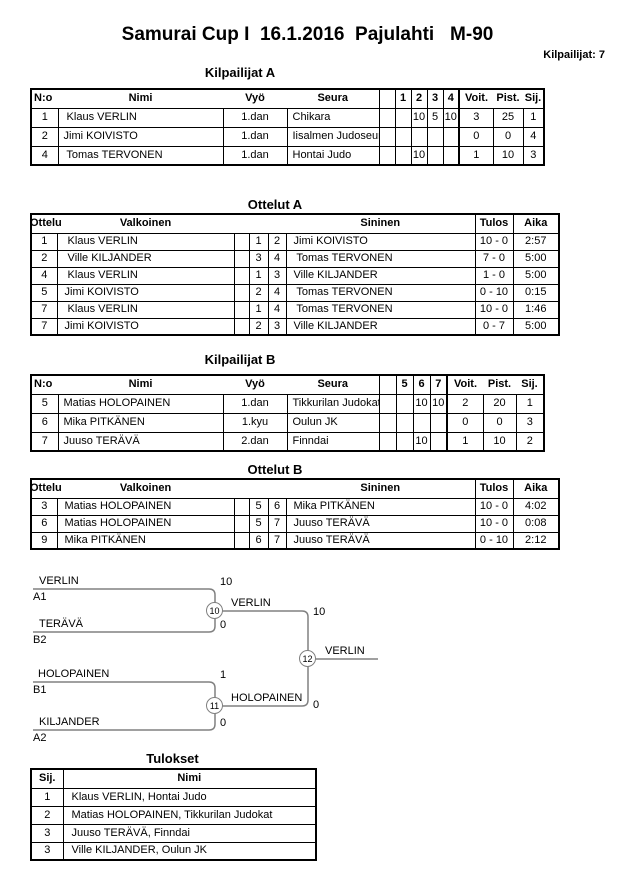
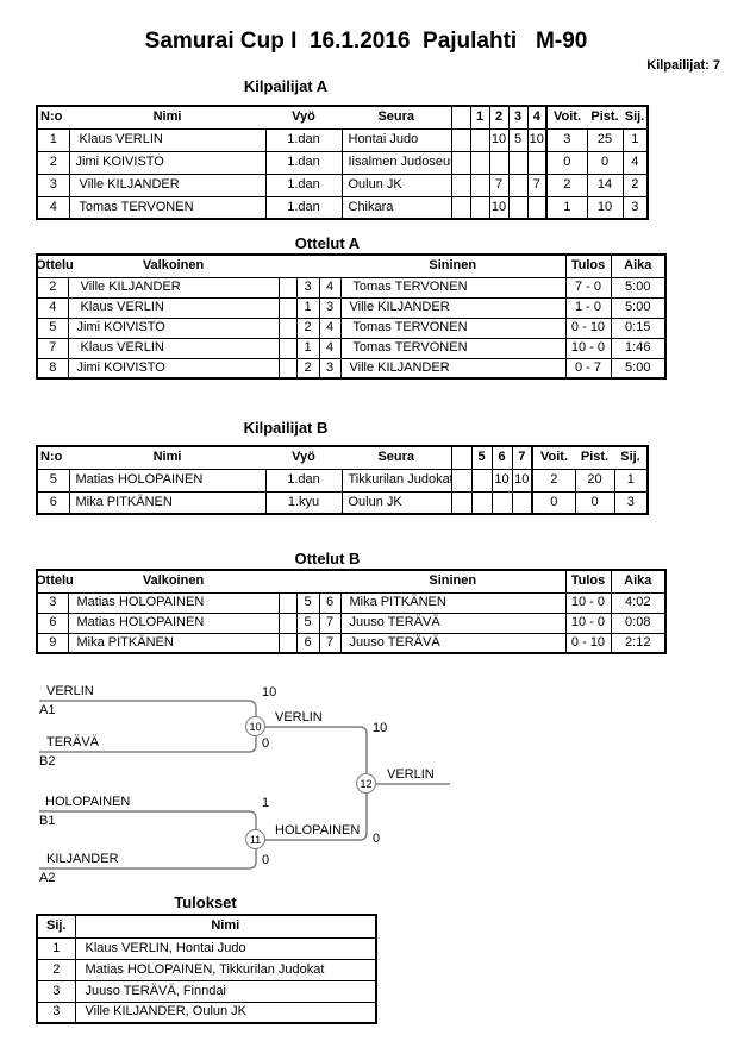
  Samurai Cup I 16.1.2016 Pajulahti M-90
  Kilpailijat: 7
  Kilpailijat A
  N:o	Nimi	Vyö	Seura		1	2	3	4	Voit.	Pist.	Sij.
- 1	Klaus VERLIN	1.dan	Chikara			10	5	10	3	25	1
+ 1	Klaus VERLIN	1.dan	Hontai Judo			10	5	10	3	25	1
  2	Jimi KOIVISTO	1.dan	Iisalmen Judoseu						0	0	4
+ 3	Ville KILJANDER	1.dan	Oulun JK			7		7	2	14	2
- 4	Tomas TERVONEN	1.dan	Hontai Judo			10			1	10	3
+ 4	Tomas TERVONEN	1.dan	Chikara			10			1	10	3
  Ottelut A
  Ottelu	Valkoinen				Sininen	Tulos	Aika
- 1	Klaus VERLIN		1	2	Jimi KOIVISTO	10 - 0	2:57
  2	Ville KILJANDER		3	4	Tomas TERVONEN	7 - 0	5:00
  4	Klaus VERLIN		1	3	Ville KILJANDER	1 - 0	5:00
  5	Jimi KOIVISTO		2	4	Tomas TERVONEN	0 - 10	0:15
  7	Klaus VERLIN		1	4	Tomas TERVONEN	10 - 0	1:46
- 7	Jimi KOIVISTO		2	3	Ville KILJANDER	0 - 7	5:00
+ 8	Jimi KOIVISTO		2	3	Ville KILJANDER	0 - 7	5:00
  Kilpailijat B
  N:o	Nimi	Vyö	Seura		5	6	7	Voit.	Pist.	Sij.
  5	Matias HOLOPAINEN	1.dan	Tikkurilan Judoka			10	10	2	20	1
  6	Mika PITKÄNEN	1.kyu	Oulun JK					0	0	3
- 7	Juuso TERÄVÄ	2.dan	Finndai			10		1	10	2
  Ottelut B
  Ottelu	Valkoinen				Sininen	Tulos	Aika
  3	Matias HOLOPAINEN		5	6	Mika PITKÄNEN	10 - 0	4:02
  6	Matias HOLOPAINEN		5	7	Juuso TERÄVÄ	10 - 0	0:08
  9	Mika PITKÄNEN		6	7	Juuso TERÄVÄ	0 - 10	2:12
  VERLIN
  A1
  10
  TERÄVÄ
  B2
  0
  VERLIN
  HOLOPAINEN
  B1
  1
  KILJANDER
  A2
  0
  HOLOPAINEN
  10
  0
  VERLIN
  10
  11
  12
  Tulokset
  Sij.	Nimi
  1	Klaus VERLIN, Hontai Judo
  2	Matias HOLOPAINEN, Tikkurilan Judokat
  3	Juuso TERÄVÄ, Finndai
  3	Ville KILJANDER, Oulun JK
